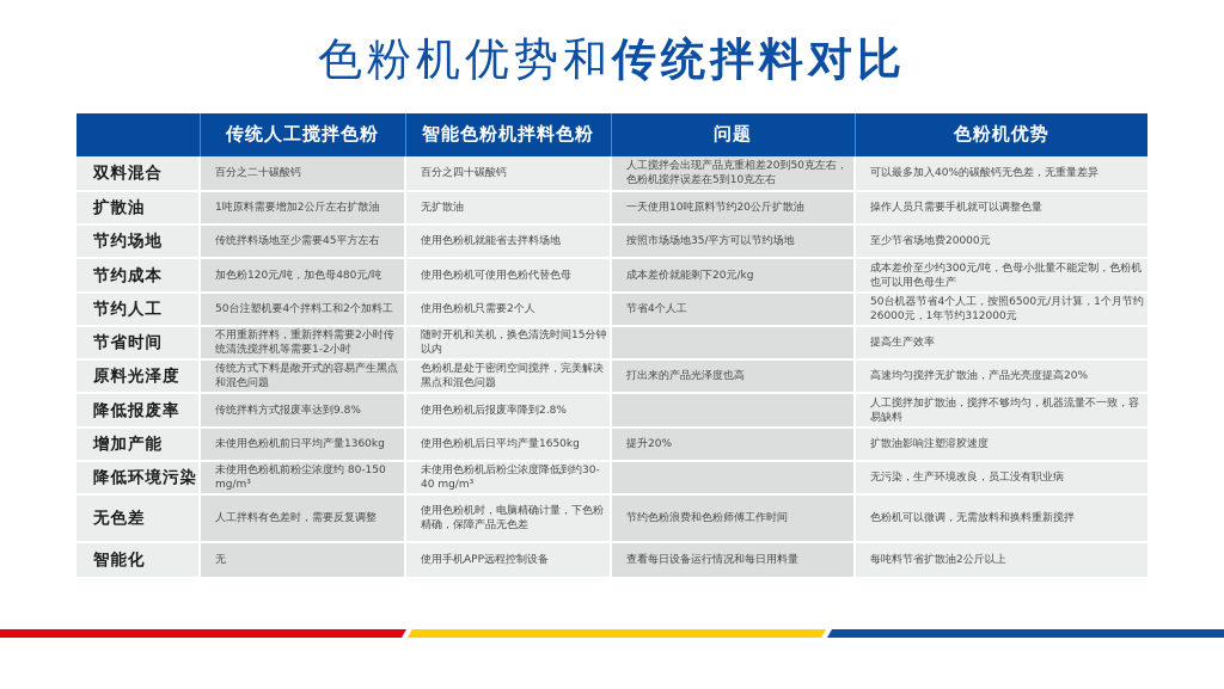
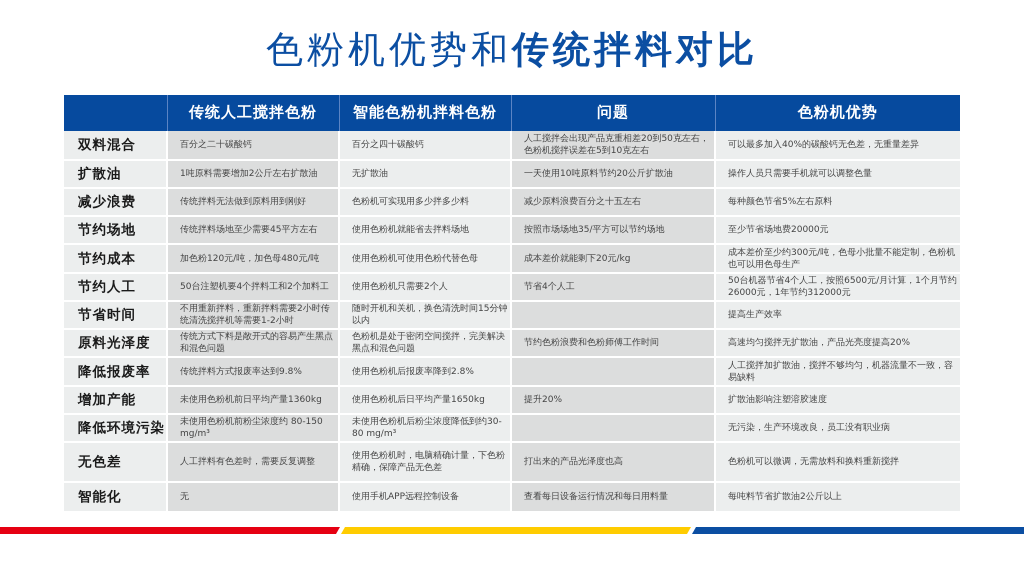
  色粉机优势和传统拌料对比
  	传统人工搅拌色粉	智能色粉机拌料色粉	问题	色粉机优势
  双料混合	百分之二十碳酸钙	百分之四十碳酸钙	人工搅拌会出现产品克重相差20到50克左右，色粉机搅拌误差在5到10克左右	可以最多加入40%的碳酸钙无色差，无重量差异
  扩散油	1吨原料需要增加2公斤左右扩散油	无扩散油	一天使用10吨原料节约20公斤扩散油	操作人员只需要手机就可以调整色量
+ 减少浪费	传统拌料无法做到原料用到刚好	色粉机可实现用多少拌多少料	减少原料浪费百分之十五左右	每种颜色节省5%左右原料
  节约场地	传统拌料场地至少需要45平方左右	使用色粉机就能省去拌料场地	按照市场场地35/平方可以节约场地	至少节省场地费20000元
  节约成本	加色粉120元/吨，加色母480元/吨	使用色粉机可使用色粉代替色母	成本差价就能剩下20元/kg	成本差价至少约300元/吨，色母小批量不能定制，色粉机也可以用色母生产
  节约人工	50台注塑机要4个拌料工和2个加料工	使用色粉机只需要2个人	节省4个人工	50台机器节省4个人工，按照6500元/月计算，1个月节约26000元，1年节约312000元
  节省时间	不用重新拌料，重新拌料需要2小时传统清洗搅拌机等需要1-2小时	随时开机和关机，换色清洗时间15分钟以内		提高生产效率
- 原料光泽度	传统方式下料是敞开式的容易产生黑点和混色问题	色粉机是处于密闭空间搅拌，完美解决黑点和混色问题	打出来的产品光泽度也高	高速均匀搅拌无扩散油，产品光亮度提高20%
+ 原料光泽度	传统方式下料是敞开式的容易产生黑点和混色问题	色粉机是处于密闭空间搅拌，完美解决黑点和混色问题	节约色粉浪费和色粉师傅工作时间	高速均匀搅拌无扩散油，产品光亮度提高20%
  降低报废率	传统拌料方式报废率达到9.8%	使用色粉机后报废率降到2.8%		人工搅拌加扩散油，搅拌不够均匀，机器流量不一致，容易缺料
  增加产能	未使用色粉机前日平均产量1360kg	使用色粉机后日平均产量1650kg	提升20%	扩散油影响注塑溶胶速度
- 降低环境污染	未使用色粉机前粉尘浓度约 80-150 mg/m³	未使用色粉机后粉尘浓度降低到约30-40 mg/m³		无污染，生产环境改良，员工没有职业病
+ 降低环境污染	未使用色粉机前粉尘浓度约 80-150 mg/m³	未使用色粉机后粉尘浓度降低到约30-80 mg/m³		无污染，生产环境改良，员工没有职业病
- 无色差	人工拌料有色差时，需要反复调整	使用色粉机时，电脑精确计量，下色粉精确，保障产品无色差	节约色粉浪费和色粉师傅工作时间	色粉机可以微调，无需放料和换料重新搅拌
+ 无色差	人工拌料有色差时，需要反复调整	使用色粉机时，电脑精确计量，下色粉精确，保障产品无色差	打出来的产品光泽度也高	色粉机可以微调，无需放料和换料重新搅拌
  智能化	无	使用手机APP远程控制设备	查看每日设备运行情况和每日用料量	每吨料节省扩散油2公斤以上
